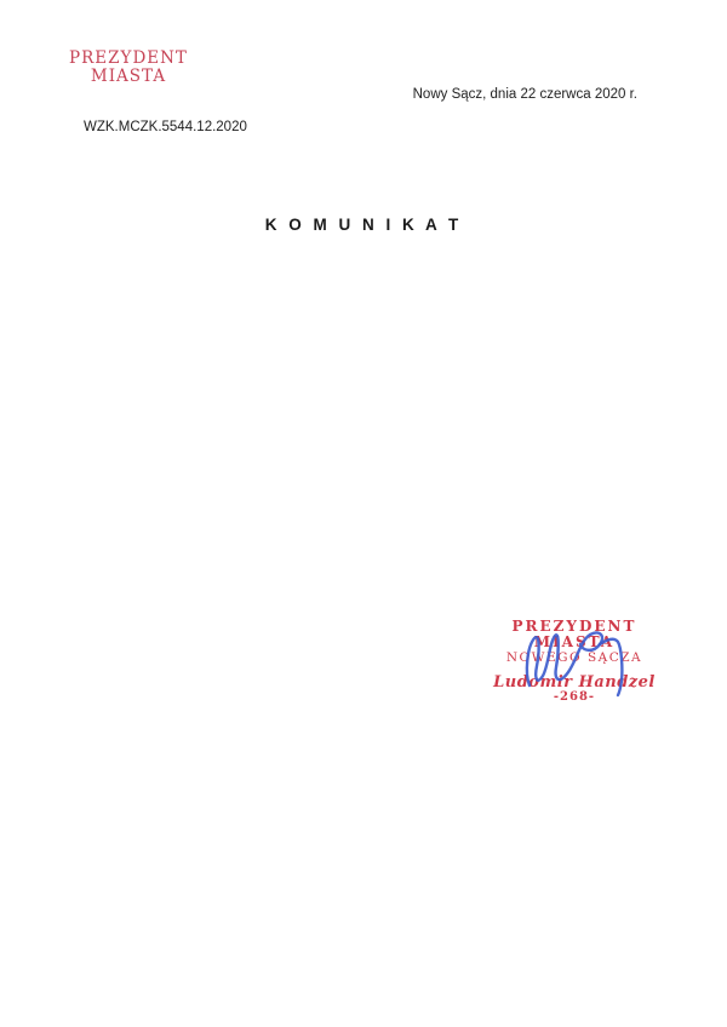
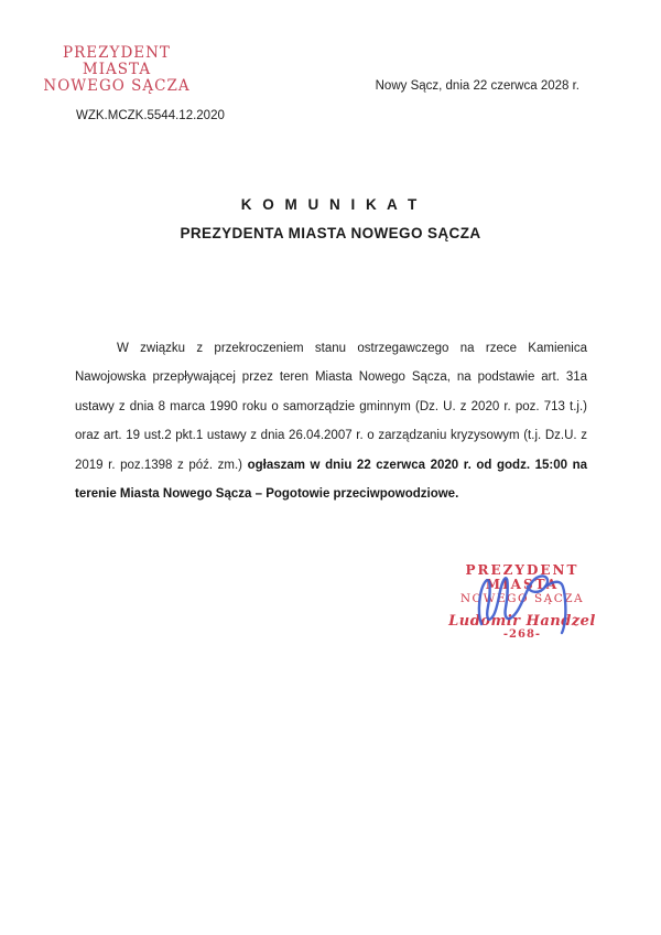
  PREZYDENT MIASTA
+ NOWEGO SĄCZA
- Nowy Sącz, dnia 22 czerwca 2020 r.
+ Nowy Sącz, dnia 22 czerwca 2028 r.
  WZK.MCZK.5544.12.2020
  K O M U N I K A T
+ PREZYDENTA MIASTA NOWEGO SĄCZA
+ W związku z przekroczeniem stanu ostrzegawczego na rzece Kamienica Nawojowska przepływającej przez teren Miasta Nowego Sącza, na podstawie art. 31a ustawy z dnia 8 marca 1990 roku o samorządzie gminnym (Dz. U. z 2020 r. poz. 713 t.j.) oraz art. 19 ust.2 pkt.1 ustawy z dnia 26.04.2007 r. o zarządzaniu kryzysowym (t.j. Dz.U. z 2019 r. poz.1398 z póź. zm.) ogłaszam w dniu 22 czerwca 2020 r. od godz. 15:00 na terenie Miasta Nowego Sącza – Pogotowie przeciwpowodziowe.
  PREZYDENT MASTA
  NOEG SĄCZA
  Ludomir Hanzel
  -268-
